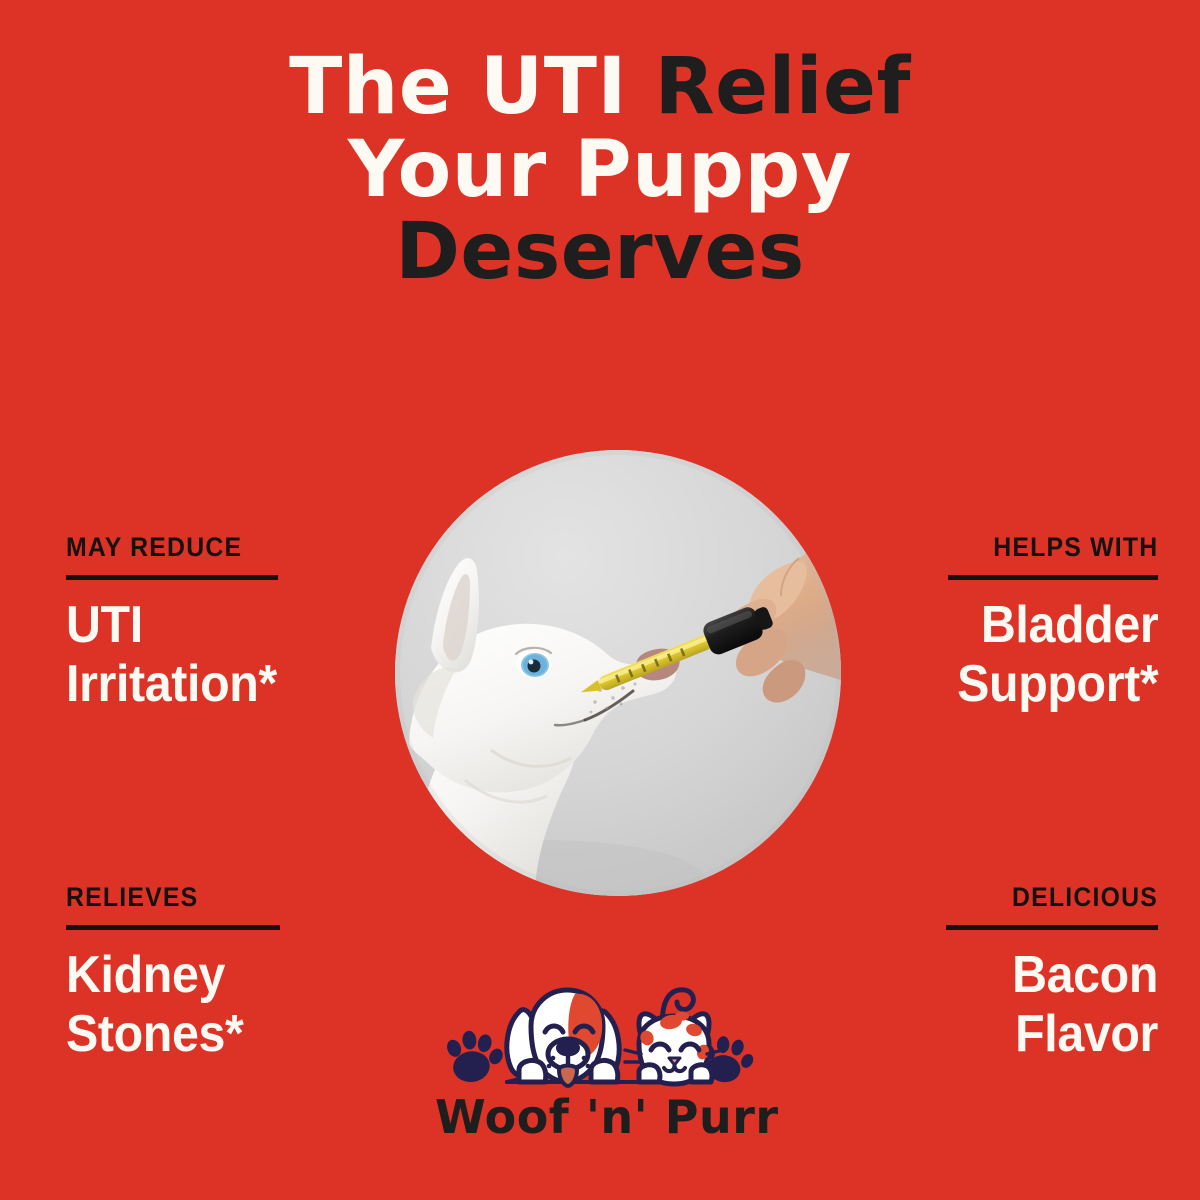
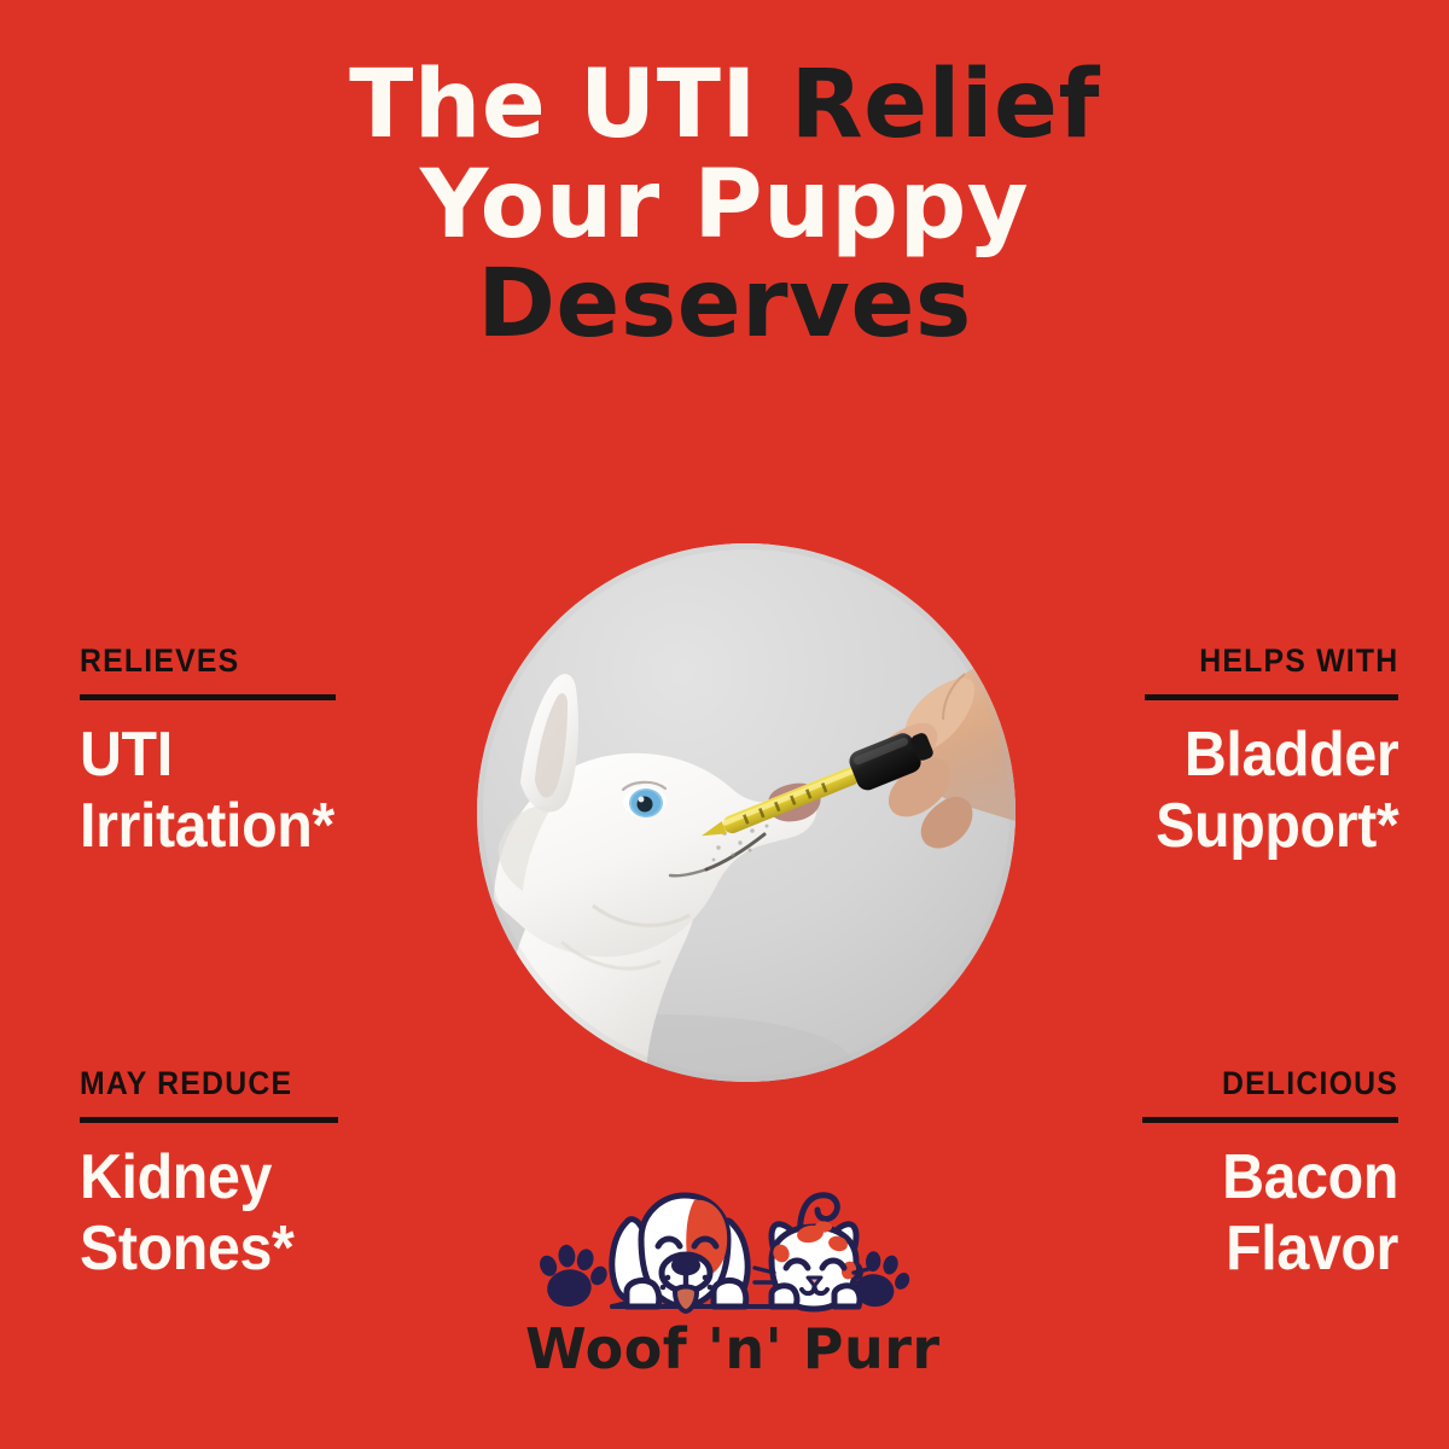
  The UTI Relief
  Your Puppy
  Deserves
- MAY REDUCE
+ RELIEVES
  UTI
  Irritation*
  HELPS WITH
  Bladder
  Support*
- RELIEVES
+ MAY REDUCE
  Kidney
  Stones*
  DELICIOUS
  Bacon
  Flavor
  Woof 'n' Purr
